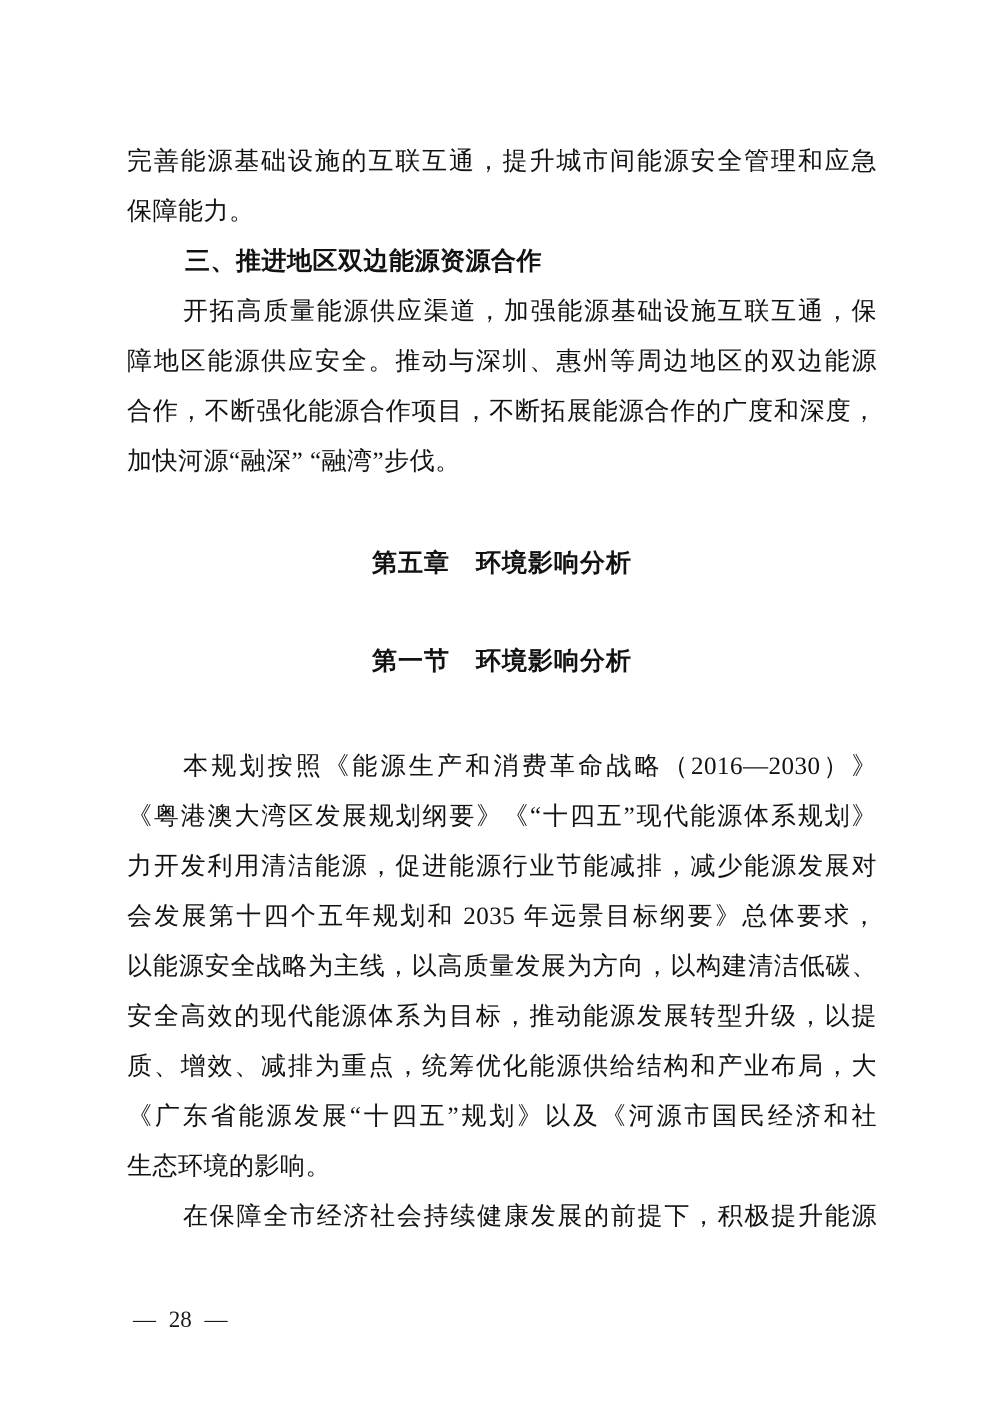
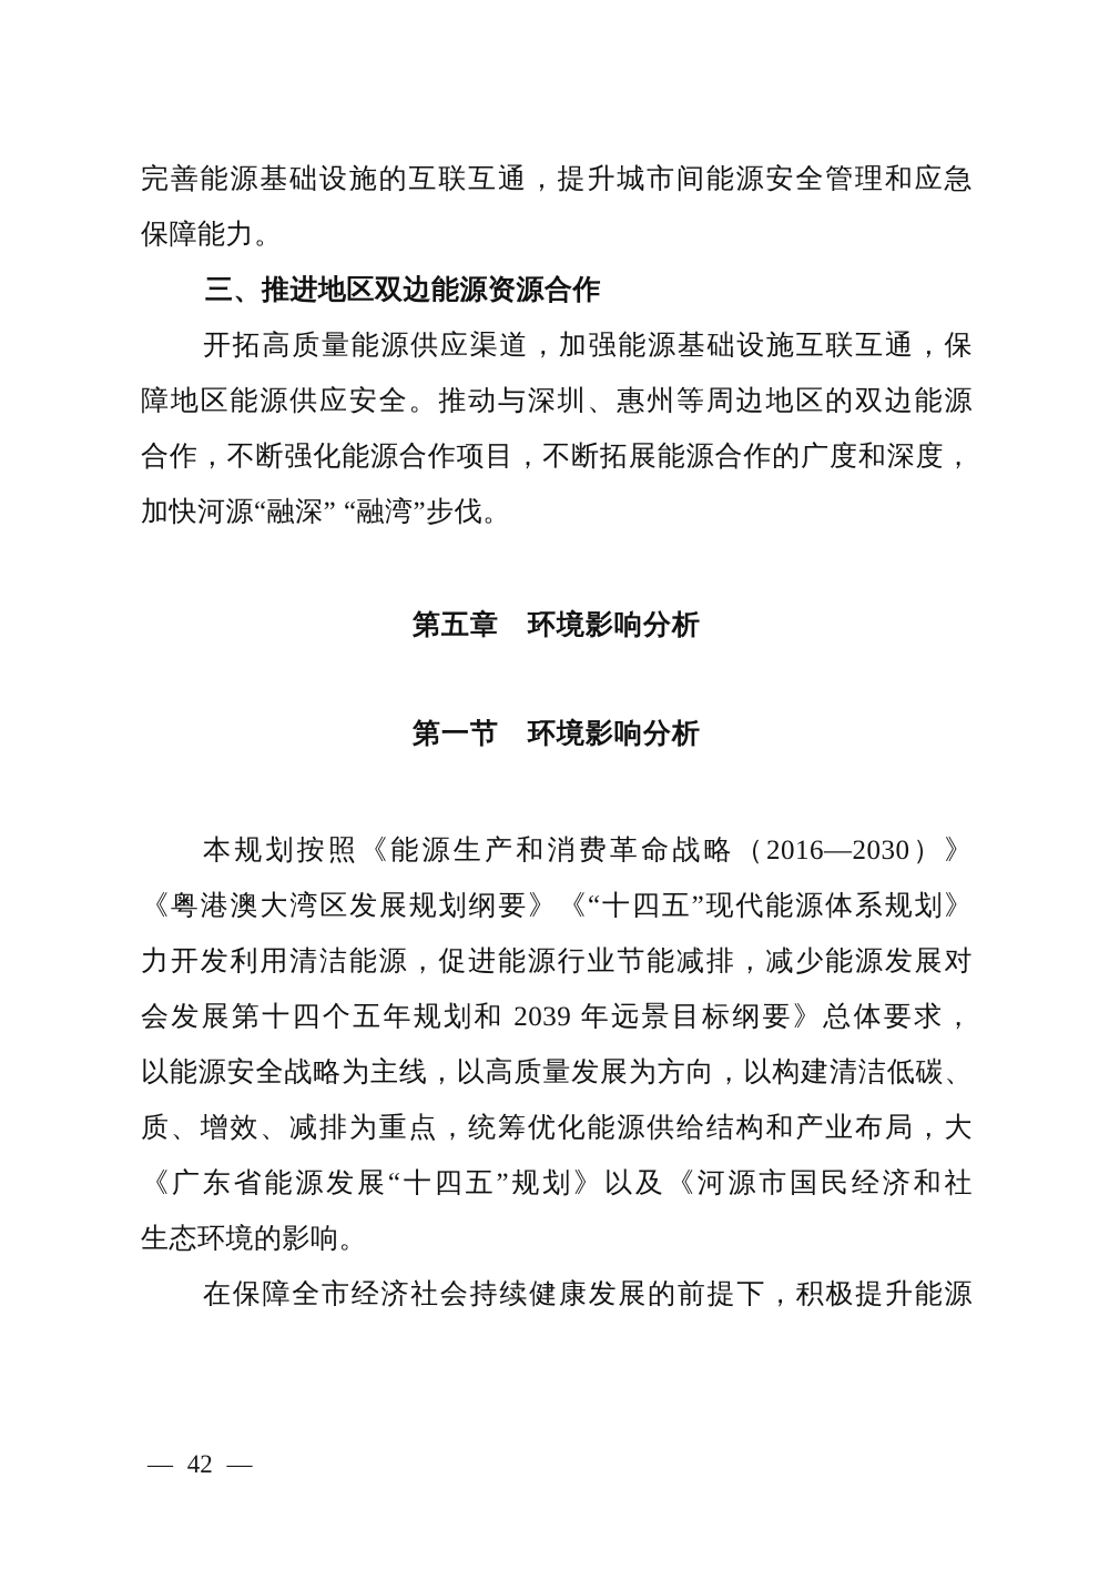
  完善能源基础设施的互联互通，提升城市间能源安全管理和应急
  保障能力。
  三、推进地区双边能源资源合作
  开拓高质量能源供应渠道，加强能源基础设施互联互通，保
  障地区能源供应安全。推动与深圳、惠州等周边地区的双边能源
  合作，不断强化能源合作项目，不断拓展能源合作的广度和深度，
  加快河源“融深” “融湾”步伐。
  第五章 环境影响分析
  第一节 环境影响分析
  本规划按照《能源生产和消费革命战略（2016—2030）》
  《粤港澳大湾区发展规划纲要》《“十四五”现代能源体系规划》
  力开发利用清洁能源，促进能源行业节能减排，减少能源发展对
- 会发展第十四个五年规划和 2035 年远景目标纲要》总体要求，
+ 会发展第十四个五年规划和 2039 年远景目标纲要》总体要求，
  以能源安全战略为主线，以高质量发展为方向，以构建清洁低碳、
- 安全高效的现代能源体系为目标，推动能源发展转型升级，以提
  质、增效、减排为重点，统筹优化能源供给结构和产业布局，大
  《广东省能源发展“十四五”规划》以及《河源市国民经济和社
  生态环境的影响。
  在保障全市经济社会持续健康发展的前提下，积极提升能源
- — 28 —
+ — 42 —
